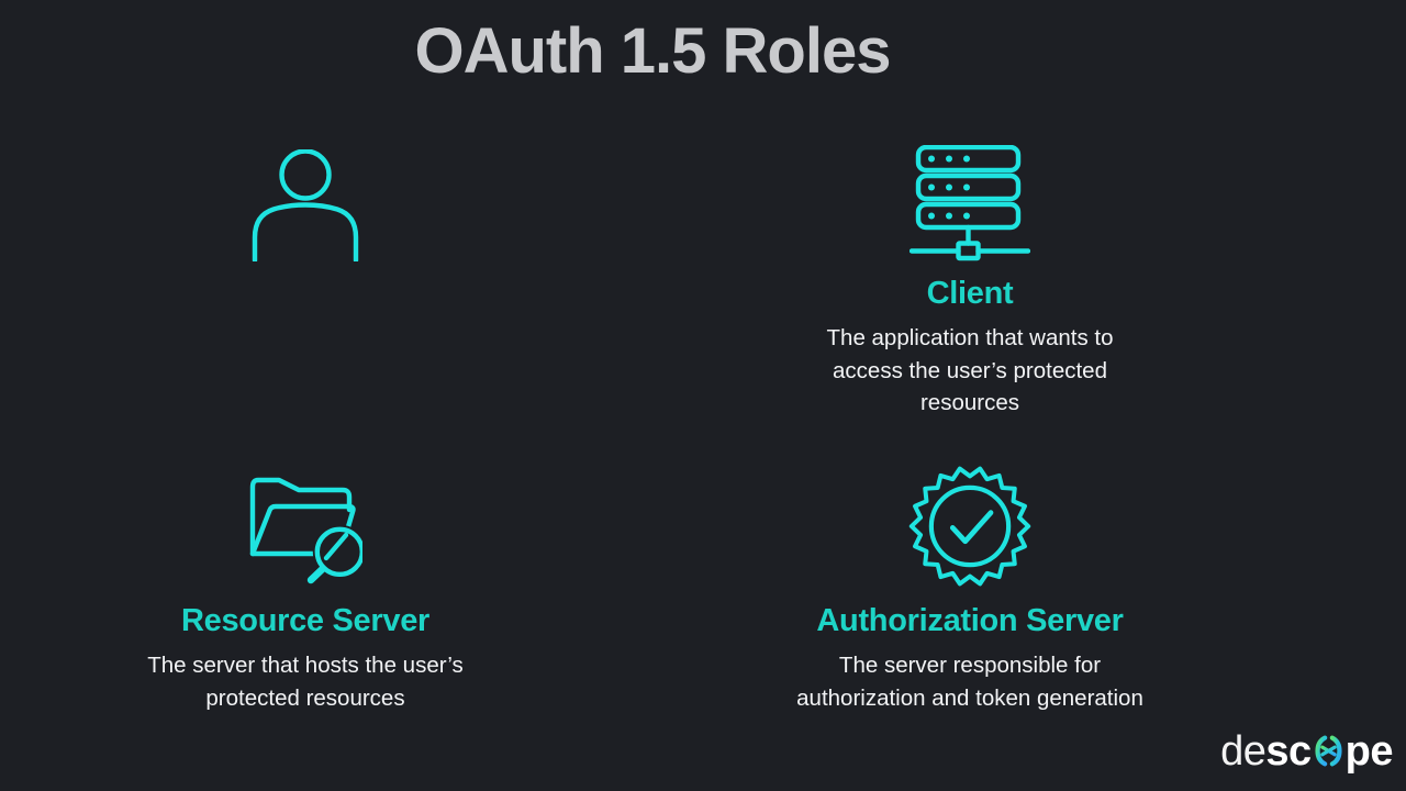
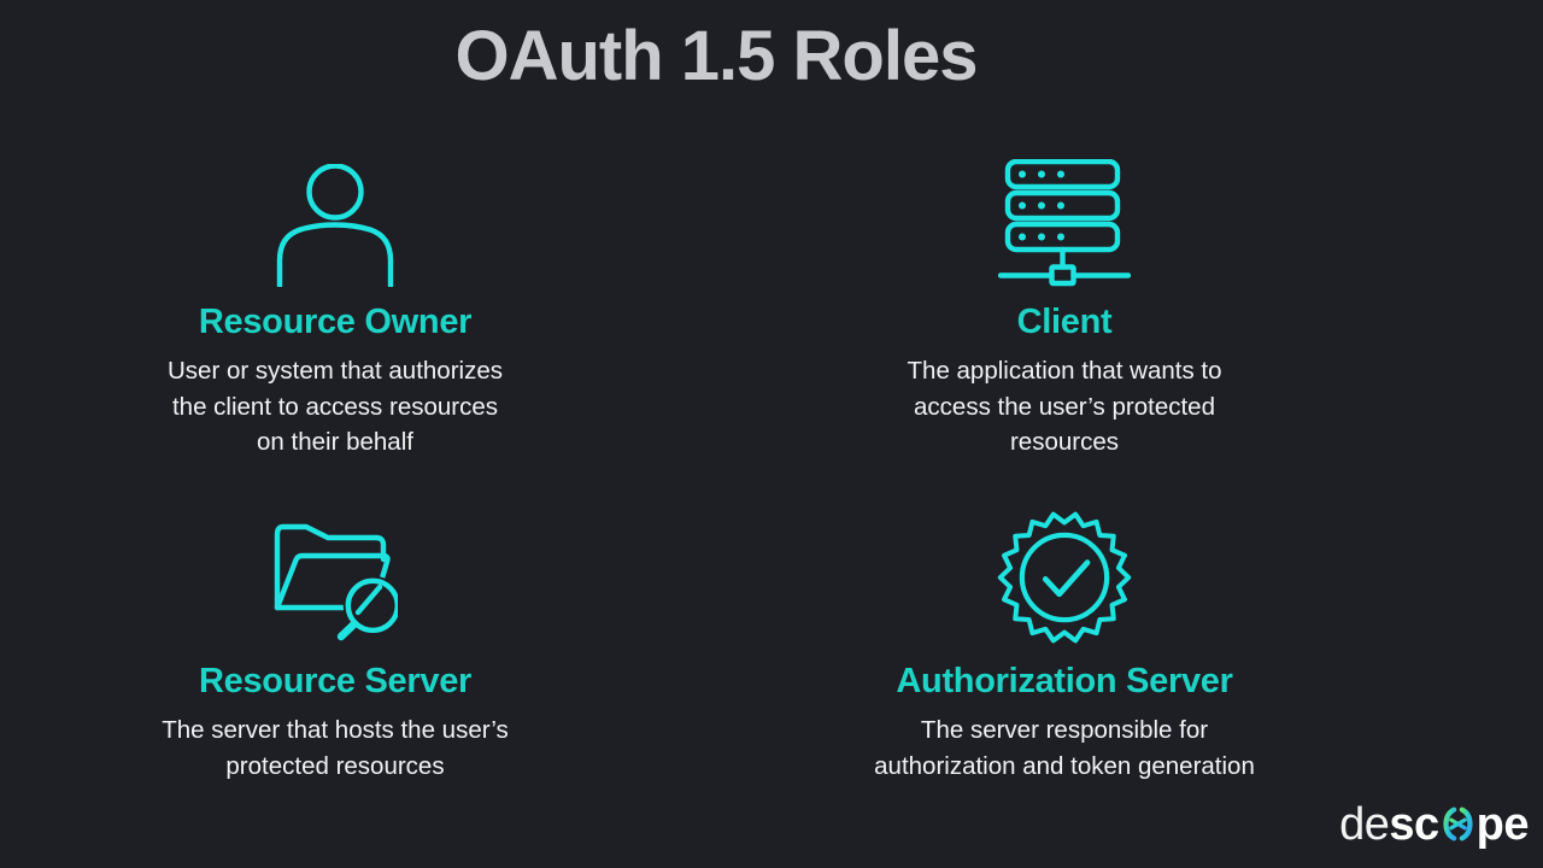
  OAuth 1.5 Roles
+ Resource Owner
+ User or system that authorizes
+ the client to access resources
+ on their behalf
  Client
  The application that wants to
  access the user’s protected
  resources
  Resource Server
  The server that hosts the user’s
  protected resources
  Authorization Server
  The server responsible for
  authorization and token generation
  de
  sc
  pe
